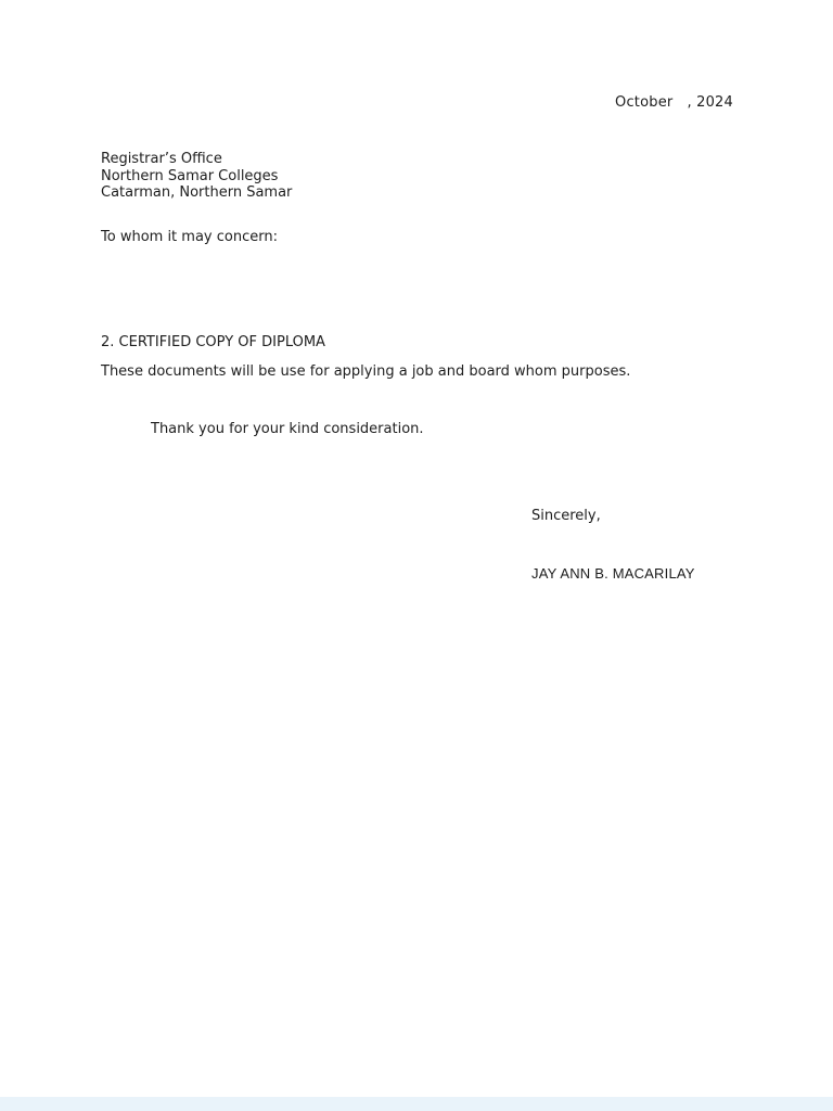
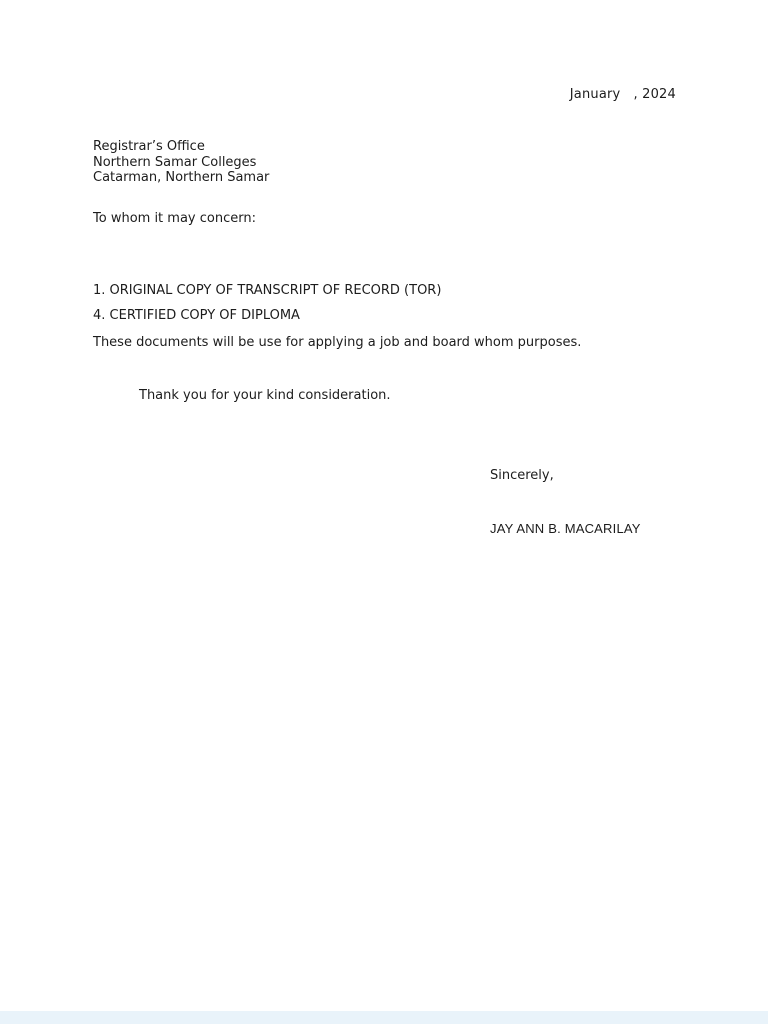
- October , 2024
+ January , 2024
  Registrar’s Office
  Northern Samar Colleges
  Catarman, Northern Samar
  To whom it may concern:
+ 1. ORIGINAL COPY OF TRANSCRIPT OF RECORD (TOR)
- 2. CERTIFIED COPY OF DIPLOMA
+ 4. CERTIFIED COPY OF DIPLOMA
  These documents will be use for applying a job and board whom purposes.
  Thank you for your kind consideration.
  Sincerely,
  JAY ANN B. MACARILAY
